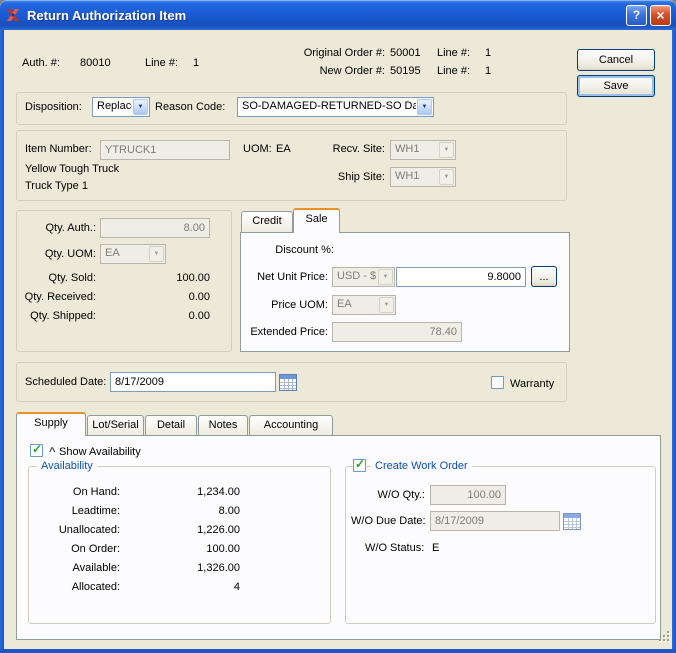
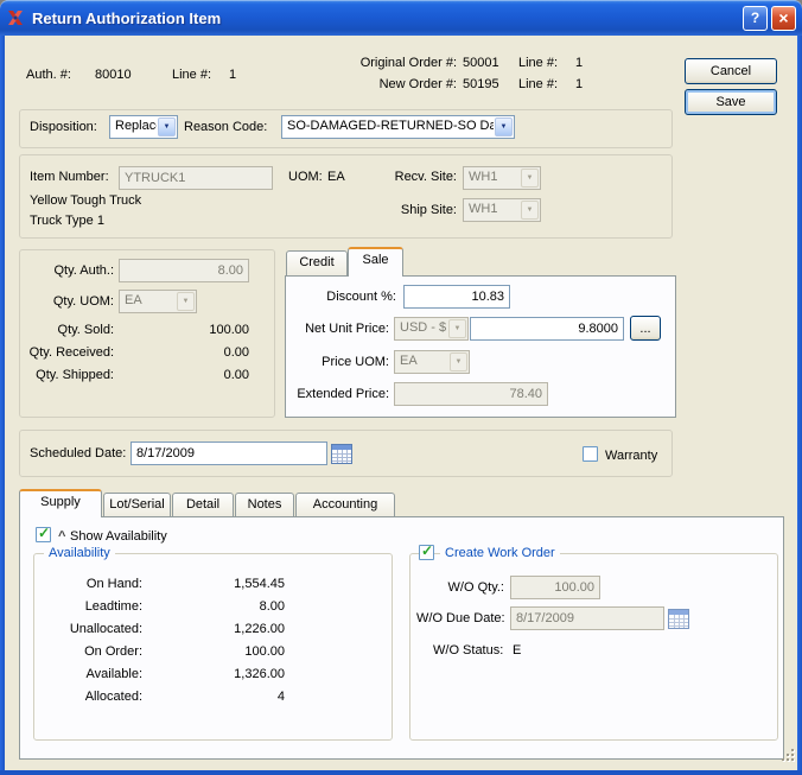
  Return Authorization Item
  ?
  ×
  Auth. #:
  80010
  Line #:
  1
  Original Order #:
  50001
  Line #:
  1
  New Order #:
  50195
  Line #:
  1
  Cancel
  Save
  Disposition:
  Replac
  Reason Code:
  SO-DAMAGED-RETURNED-SO Da
  Item Number:
  YTRUCK1
  UOM:
  EA
  Recv. Site:
  WH1
  Ship Site:
  WH1
  Yellow Tough Truck
  Truck Type 1
  Qty. Auth.:
  8.00
  Qty. UOM:
  EA
  Qty. Sold:
  100.00
  Qty. Received:
  0.00
  Qty. Shipped:
  0.00
  Credit
  Sale
  Discount %:
+ 10.83
  Net Unit Price:
  USD - $
  9.8000
  ...
  Price UOM:
  EA
  Extended Price:
  78.40
  Scheduled Date:
  8/17/2009
  Warranty
  Supply
  Lot/Serial
  Detail
  Notes
  Accounting
  ✓
  ^
  Show Availability
  Availability
  On Hand:
- 1,234.00
+ 1,554.45
  Leadtime:
  8.00
  Unallocated:
  1,226.00
  On Order:
  100.00
  Available:
  1,326.00
  Allocated:
  4
  ✓
  Create Work Order
  W/O Qty.:
  100.00
  W/O Due Date:
  8/17/2009
  W/O Status:
  E
